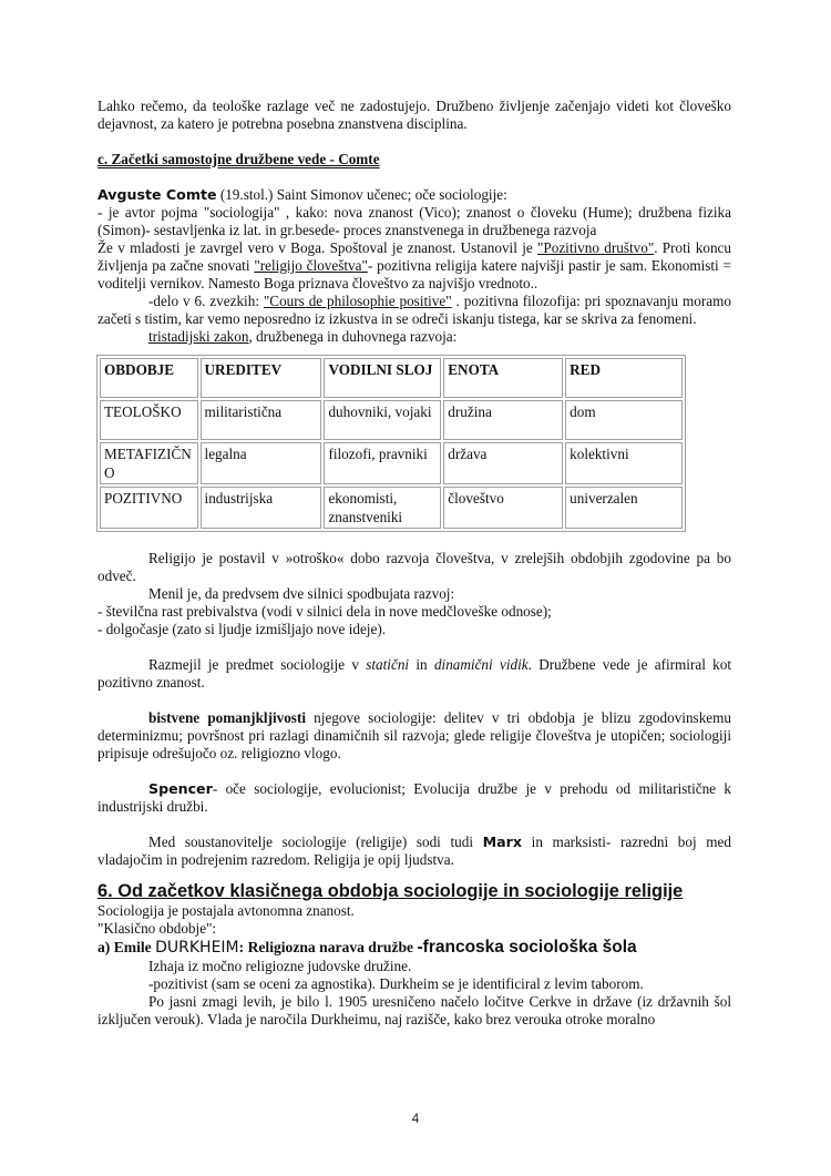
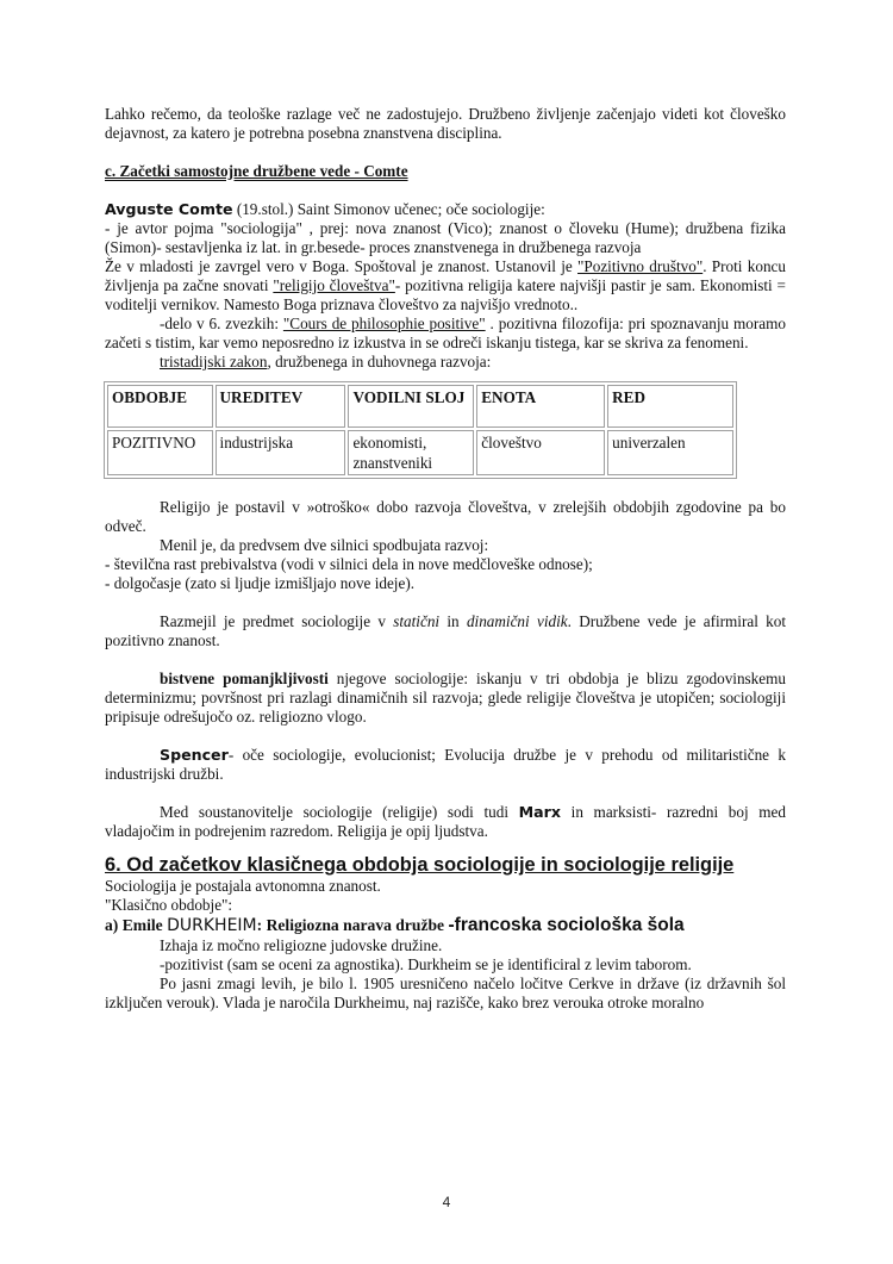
  Lahko rečemo, da teološke razlage več ne zadostujejo. Družbeno življenje začenjajo videti kot človeško dejavnost, za katero je potrebna posebna znanstvena disciplina.
  c. Začetki samostojne družbene vede - Comte
  Avguste Comte (19.stol.) Saint Simonov učenec; oče sociologije:
- - je avtor pojma "sociologija" , kako: nova znanost (Vico); znanost o človeku (Hume); družbena fizika (Simon)- sestavljenka iz lat. in gr.besede- proces znanstvenega in družbenega razvoja
+ - je avtor pojma "sociologija" , prej: nova znanost (Vico); znanost o človeku (Hume); družbena fizika (Simon)- sestavljenka iz lat. in gr.besede- proces znanstvenega in družbenega razvoja
  Že v mladosti je zavrgel vero v Boga. Spoštoval je znanost. Ustanovil je "Pozitivno društvo". Proti koncu življenja pa začne snovati "religijo človeštva"- pozitivna religija katere najvišji pastir je sam. Ekonomisti = voditelji vernikov. Namesto Boga priznava človeštvo za najvišjo vrednoto..
  -delo v 6. zvezkih: "Cours de philosophie positive" . pozitivna filozofija: pri spoznavanju moramo začeti s tistim, kar vemo neposredno iz izkustva in se odreči iskanju tistega, kar se skriva za fenomeni.
  tristadijski zakon, družbenega in duhovnega razvoja:
  OBDOBJE	UREDITEV	VODILNI SLOJ	ENOTA	RED
- TEOLOŠKO	militaristična	duhovniki, vojaki	družina	dom
- METAFIZIČNO	legalna	filozofi, pravniki	država	kolektivni
  POZITIVNO	industrijska	ekonomisti, znanstveniki	človeštvo	univerzalen
  Religijo je postavil v »otroško« dobo razvoja človeštva, v zrelejših obdobjih zgodovine pa bo odveč.
  Menil je, da predvsem dve silnici spodbujata razvoj:
  - številčna rast prebivalstva (vodi v silnici dela in nove medčloveške odnose);
  - dolgočasje (zato si ljudje izmišljajo nove ideje).
  Razmejil je predmet sociologije v statični in dinamični vidik. Družbene vede je afirmiral kot pozitivno znanost.
- bistvene pomanjkljivosti njegove sociologije: delitev v tri obdobja je blizu zgodovinskemu determinizmu; površnost pri razlagi dinamičnih sil razvoja; glede religije človeštva je utopičen; sociologiji pripisuje odrešujočo oz. religiozno vlogo.
+ bistvene pomanjkljivosti njegove sociologije: iskanju v tri obdobja je blizu zgodovinskemu determinizmu; površnost pri razlagi dinamičnih sil razvoja; glede religije človeštva je utopičen; sociologiji pripisuje odrešujočo oz. religiozno vlogo.
  Spencer- oče sociologije, evolucionist; Evolucija družbe je v prehodu od militaristične k industrijski družbi.
  Med soustanovitelje sociologije (religije) sodi tudi Marx in marksisti- razredni boj med vladajočim in podrejenim razredom. Religija je opij ljudstva.
  6. Od začetkov klasičnega obdobja sociologije in sociologije religije
  Sociologija je postajala avtonomna znanost.
  "Klasično obdobje":
  a) Emile DURKHEIM: Religiozna narava družbe -francoska sociološka šola
  Izhaja iz močno religiozne judovske družine.
  -pozitivist (sam se oceni za agnostika). Durkheim se je identificiral z levim taborom.
  Po jasni zmagi levih, je bilo l. 1905 uresničeno načelo ločitve Cerkve in države (iz državnih šol izključen verouk). Vlada je naročila Durkheimu, naj razišče, kako brez verouka otroke moralno
  4
